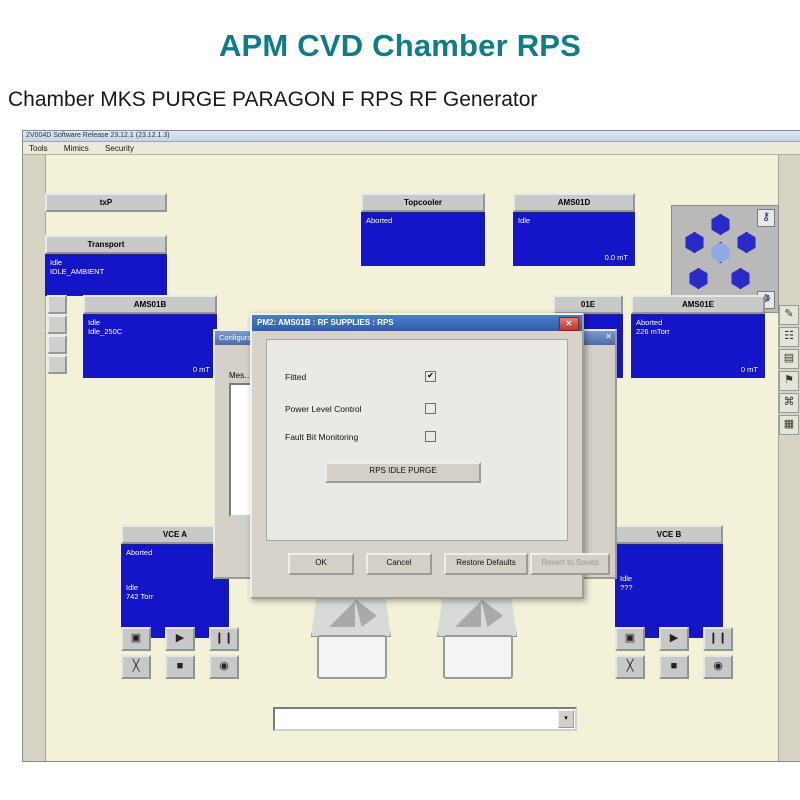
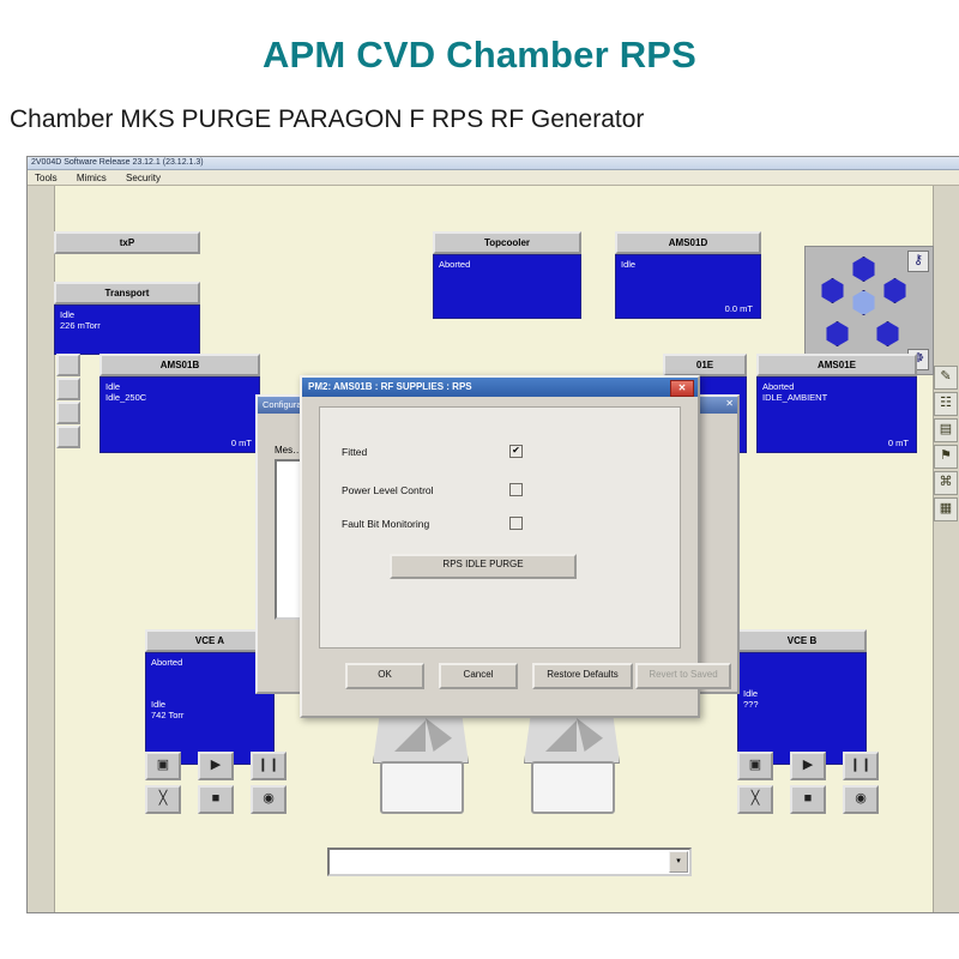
  APM CVD Chamber RPS
  Chamber MKS PURGE PARAGON F RPS RF Generator
  Tools Mimics Security
  txP
  Transport
  Idle
- IDLE_AMBIENT
+ 226 mTorr
  Topcooler
  Aborted
  AMS01D
  Idle
  0.0 mT
  ⚷
  ☸
  AMS01B
  Idle
  Idle_250C
  0 mT
  AMS01E
  Aborted
- 226 mTorr
+ IDLE_AMBIENT
  0 mT
  01E
  ✎
  ☷
  ▤
  ⚑
  ⌘
  ▦
  VCE A
  Aborted
  Idle
  742 Torr
  ▣
  ▶
  ❙❙
  ╳
  ■
  ◉
  VCE B
  Idle
  ???
  ▣
  ▶
  ❙❙
  ╳
  ■
  ◉
  Configur
  ✕
  Mes…
  PM2: AMS01B : RF SUPPLIES : RPS
  ✕
  Fitted
  ✔
  Power Level Control
  Fault Bit Monitoring
  RPS IDLE PURGE
  OK
  Cancel
  Restore Defaults
  Revert to Saved
